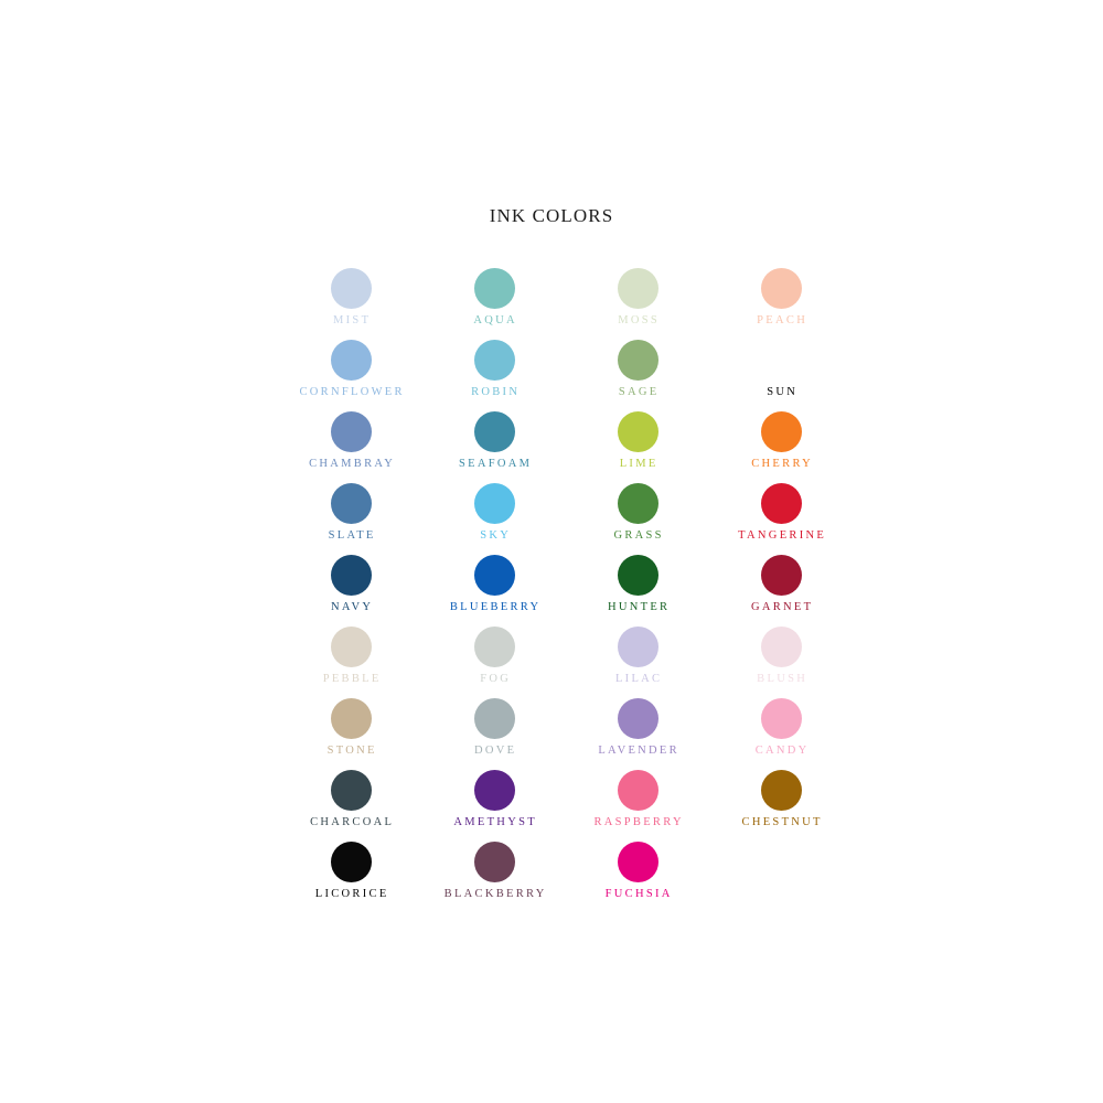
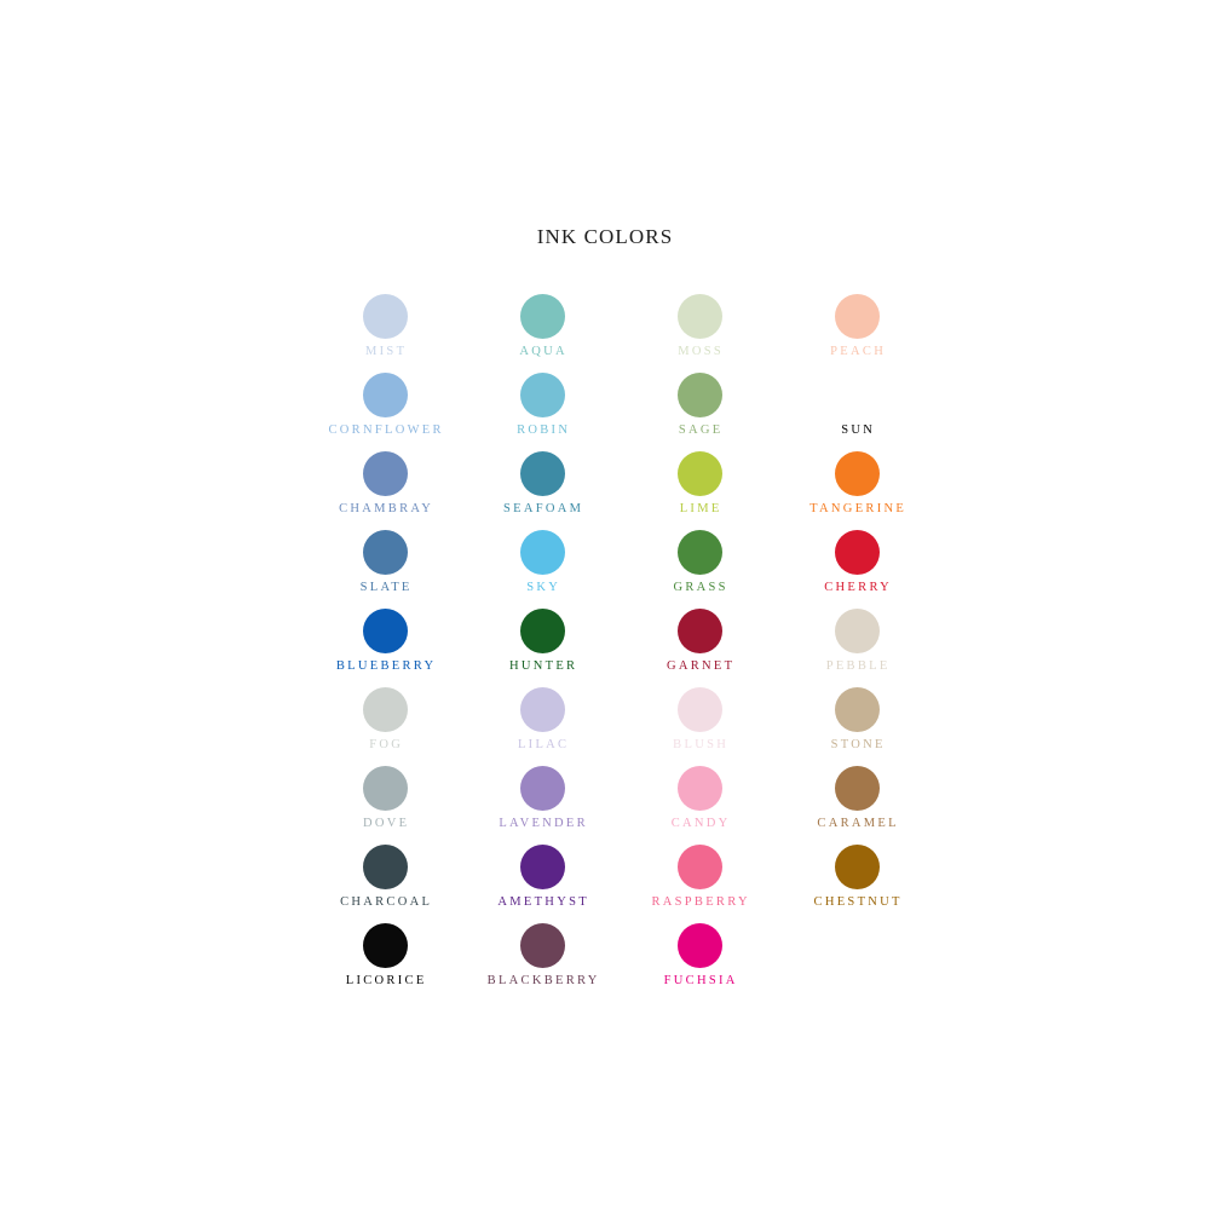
  INK COLORS
  MIST
  AQUA
  MOSS
  PEACH
  CORNFLOWER
  ROBIN
  SAGE
  SUN
  CHAMBRAY
  SEAFOAM
  LIME
- CHERRY
+ TANGERINE
  SLATE
  SKY
  GRASS
- TANGERINE
+ CHERRY
- NAVY
  BLUEBERRY
  HUNTER
  GARNET
  PEBBLE
  FOG
  LILAC
  BLUSH
  STONE
  DOVE
  LAVENDER
  CANDY
+ CARAMEL
  CHARCOAL
  AMETHYST
  RASPBERRY
  CHESTNUT
  LICORICE
  BLACKBERRY
  FUCHSIA
